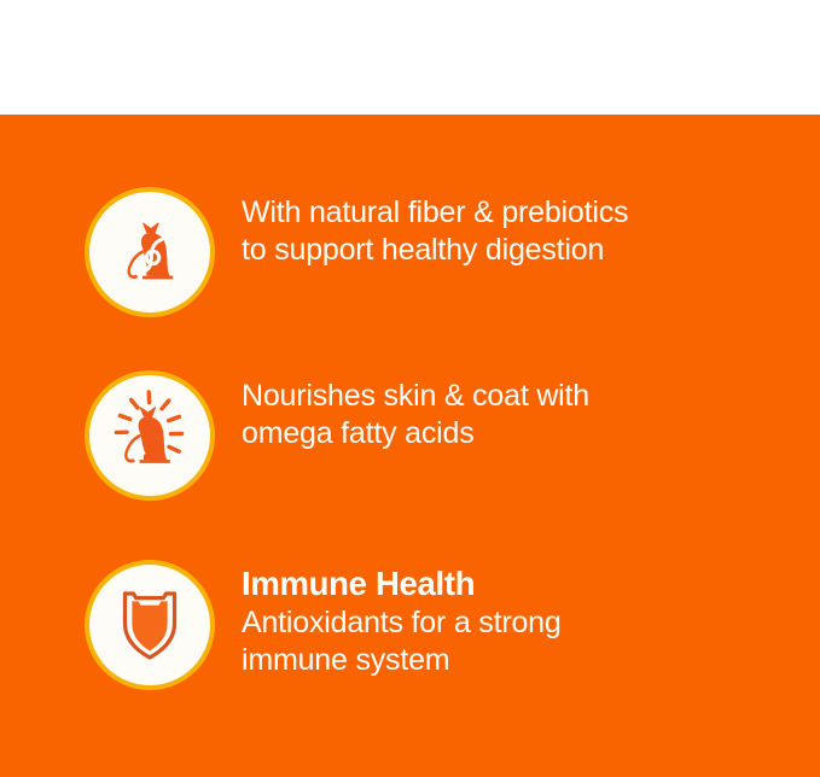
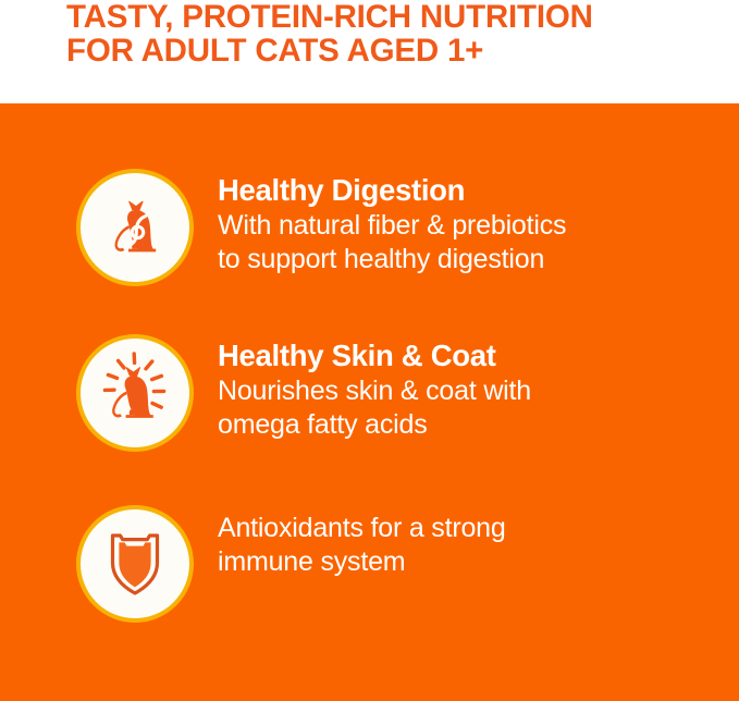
+ TASTY, PROTEIN-RICH NUTRITION
+ FOR ADULT CATS AGED 1+
+ Healthy Digestion
  With natural fiber & prebiotics
  to support healthy digestion
+ Healthy Skin & Coat
  Nourishes skin & coat with
  omega fatty acids
- Immune Health
  Antioxidants for a strong
  immune system
